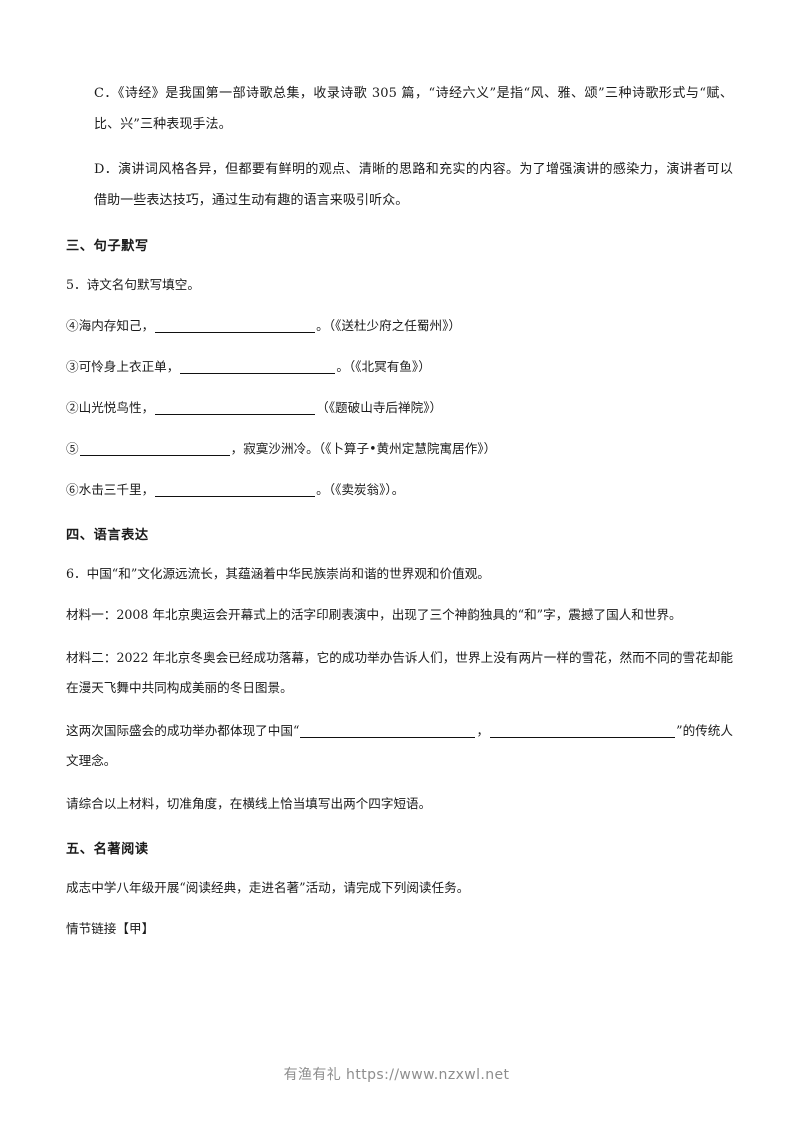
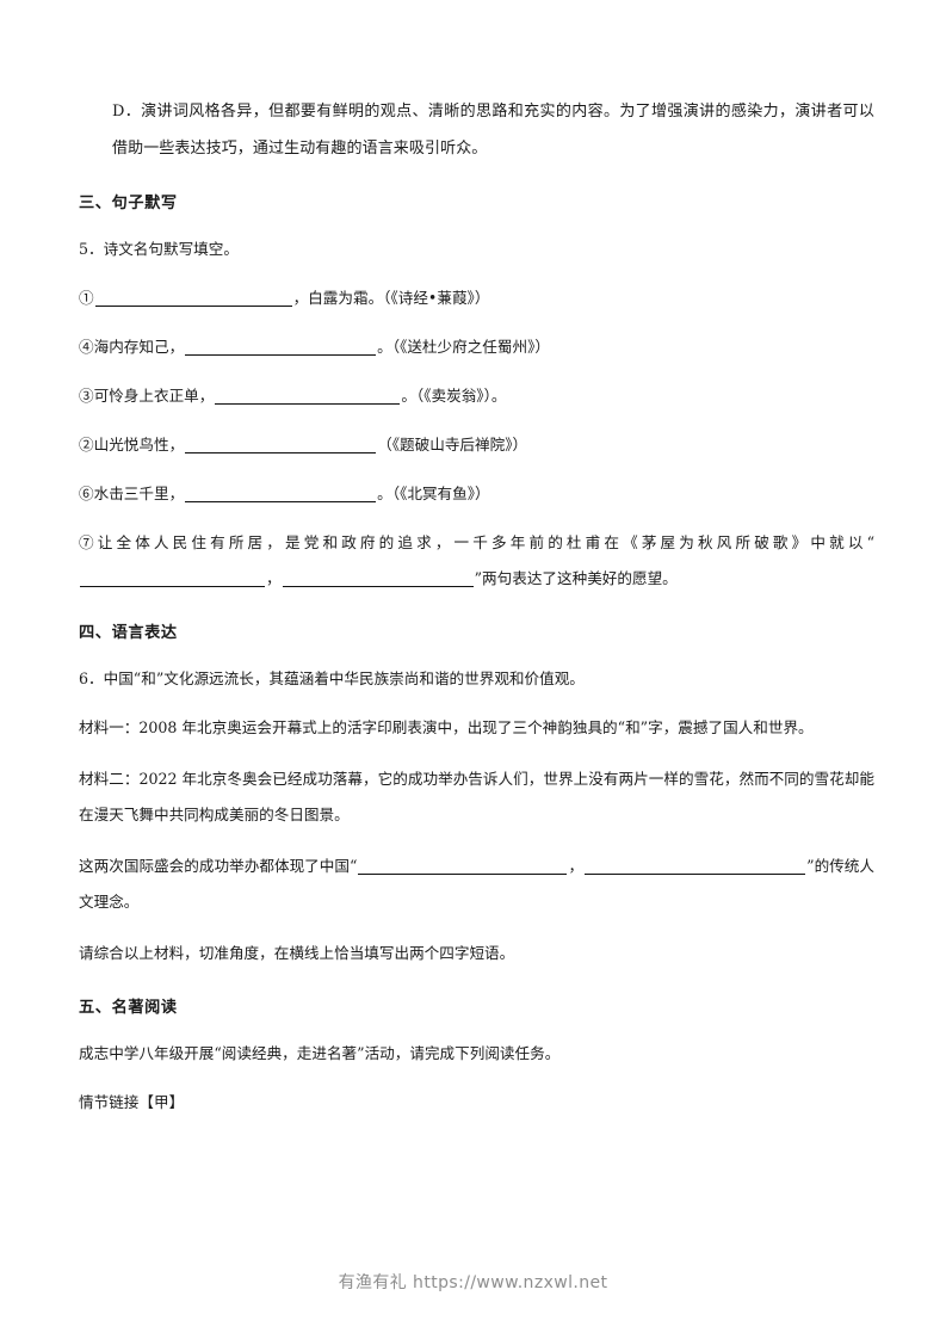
- C．《诗经》是我国第一部诗歌总集，收录诗歌 305 篇，“诗经六义”是指“风、雅、颂”三种诗歌形式与“赋、比、兴”三种表现手法。
  D．演讲词风格各异，但都要有鲜明的观点、清晰的思路和充实的内容。为了增强演讲的感染力，演讲者可以借助一些表达技巧，通过生动有趣的语言来吸引听众。
  三、句子默写
  5．诗文名句默写填空。
+ ① ，白露为霜。（《诗经•蒹葭》）
  ④海内存知己， 。（《送杜少府之任蜀州》）
- ③可怜身上衣正单， 。（《北冥有鱼》）
+ ③可怜身上衣正单， 。（《卖炭翁》）。
  ②山光悦鸟性， （《题破山寺后禅院》）
- ⑤ ，寂寞沙洲冷。（《卜算子•黄州定慧院寓居作》）
- ⑥水击三千里， 。（《卖炭翁》）。
+ ⑥水击三千里， 。（《北冥有鱼》）
+ ⑦让全体人民住有所居，是党和政府的追求，一千多年前的杜甫在《茅屋为秋风所破歌》中就以“， ”两句表达了这种美好的愿望。
  四、语言表达
  6．中国“和”文化源远流长，其蕴涵着中华民族崇尚和谐的世界观和价值观。
  材料一：2008 年北京奥运会开幕式上的活字印刷表演中，出现了三个神韵独具的“和”字，震撼了国人和世界。
  材料二：2022 年北京冬奥会已经成功落幕，它的成功举办告诉人们，世界上没有两片一样的雪花，然而不同的雪花却能在漫天飞舞中共同构成美丽的冬日图景。
  这两次国际盛会的成功举办都体现了中国“ ， ”的传统人文理念。
  请综合以上材料，切准角度，在横线上恰当填写出两个四字短语。
  五、名著阅读
  成志中学八年级开展“阅读经典，走进名著”活动，请完成下列阅读任务。
  情节链接【甲】
  有渔有礼 https://www.nzxwl.net
